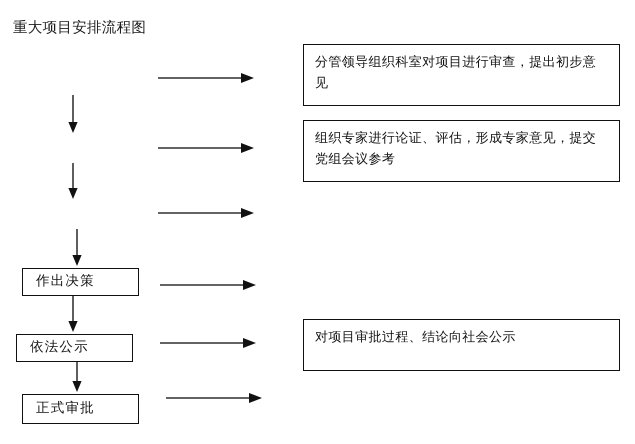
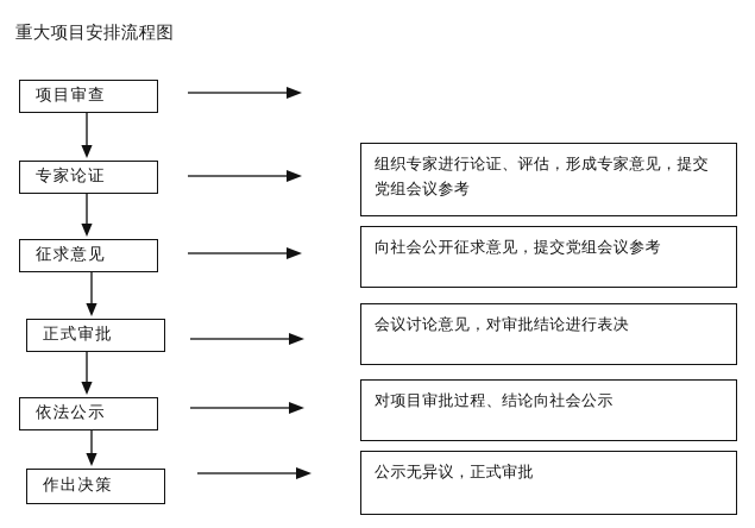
  重大项目安排流程图
+ 项目审查
+ 专家论证
+ 征求意见
- 作出决策
+ 正式审批
  依法公示
- 正式审批
+ 作出决策
- 分管领导组织科室对项目进行审查，提出初步意见
  组织专家进行论证、评估，形成专家意见，提交党组会议参考
+ 向社会公开征求意见，提交党组会议参考
+ 会议讨论意见，对审批结论进行表决
  对项目审批过程、结论向社会公示
+ 公示无异议，正式审批
